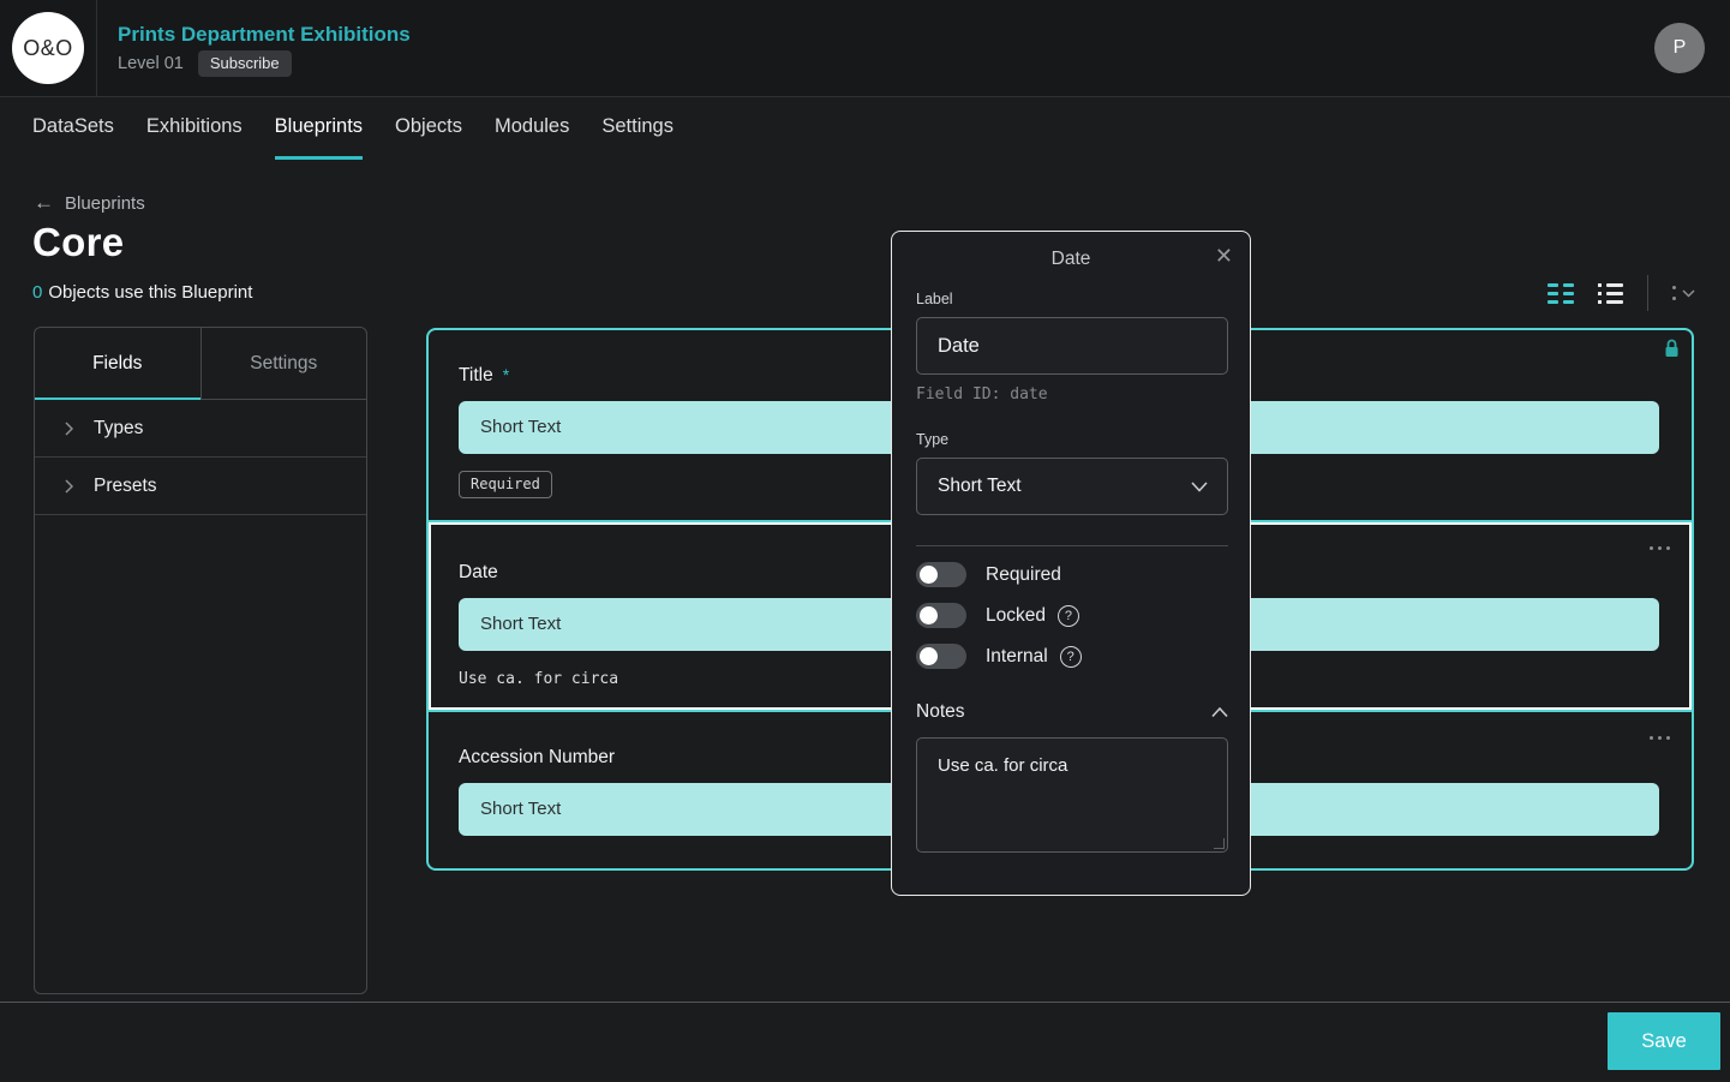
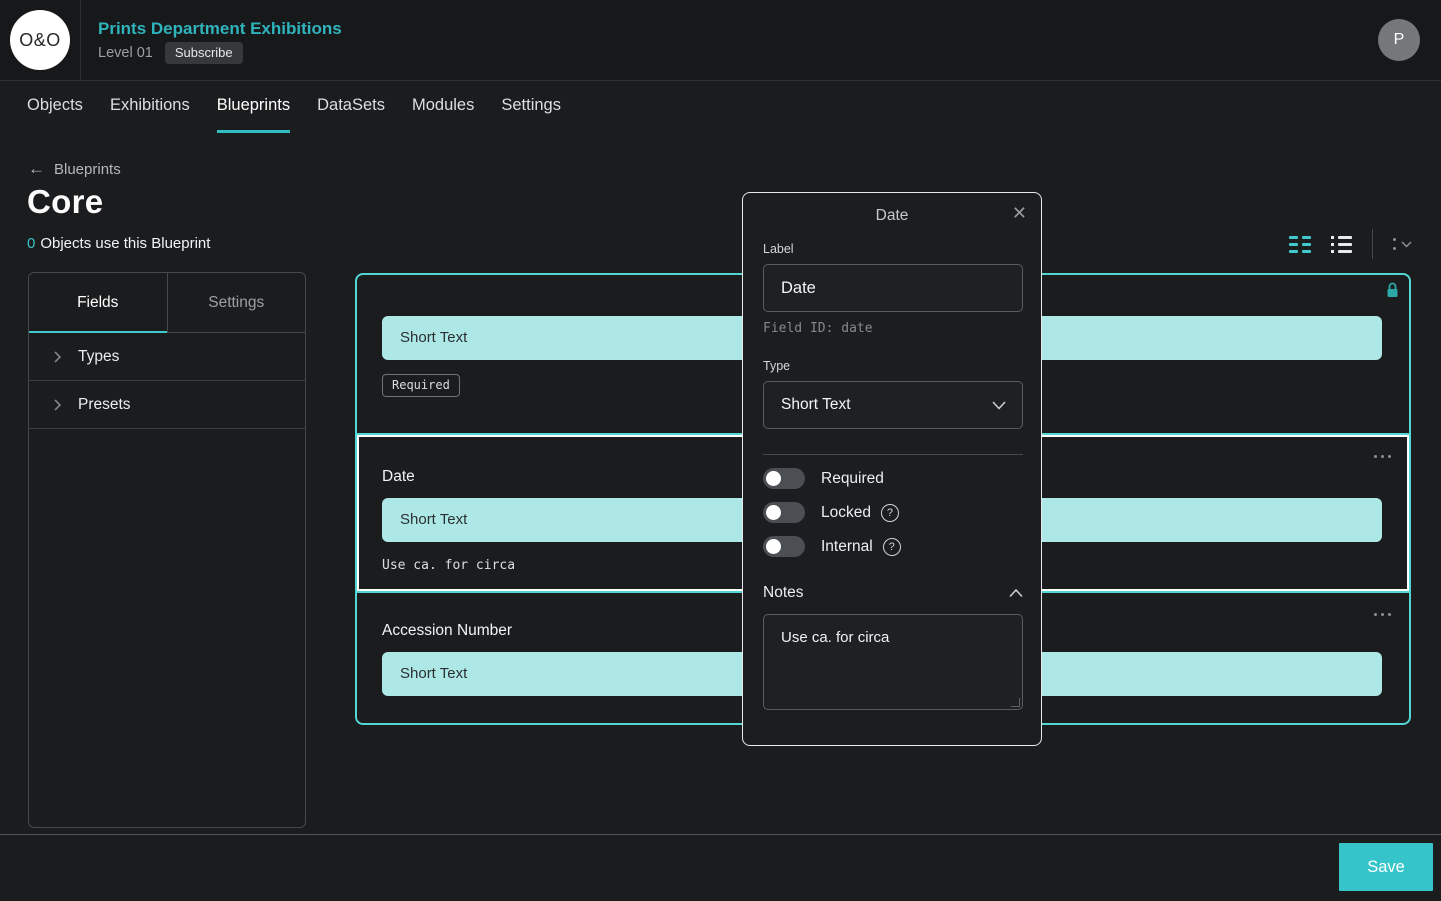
  O&O
  Prints Department Exhibitions
  Level 01
  Subscribe
  P
- DataSets
+ Objects
  Exhibitions
  Blueprints
- Objects
+ DataSets
  Modules
  Settings
  ←
  Blueprints
  Core
  0 Objects use this Blueprint
  Fields
  Settings
  Types
  Presets
- Title
- *
  Short Text
  Required
  Date
  Short Text
  Use ca. for circa
  Accession Number
  Short Text
  Date
  ✕
  Label
  Date
  Field ID: date
  Type
  Short Text
  Required
  Locked
  ?
  Internal
  ?
  Notes
  Use ca. for circa
  Save
